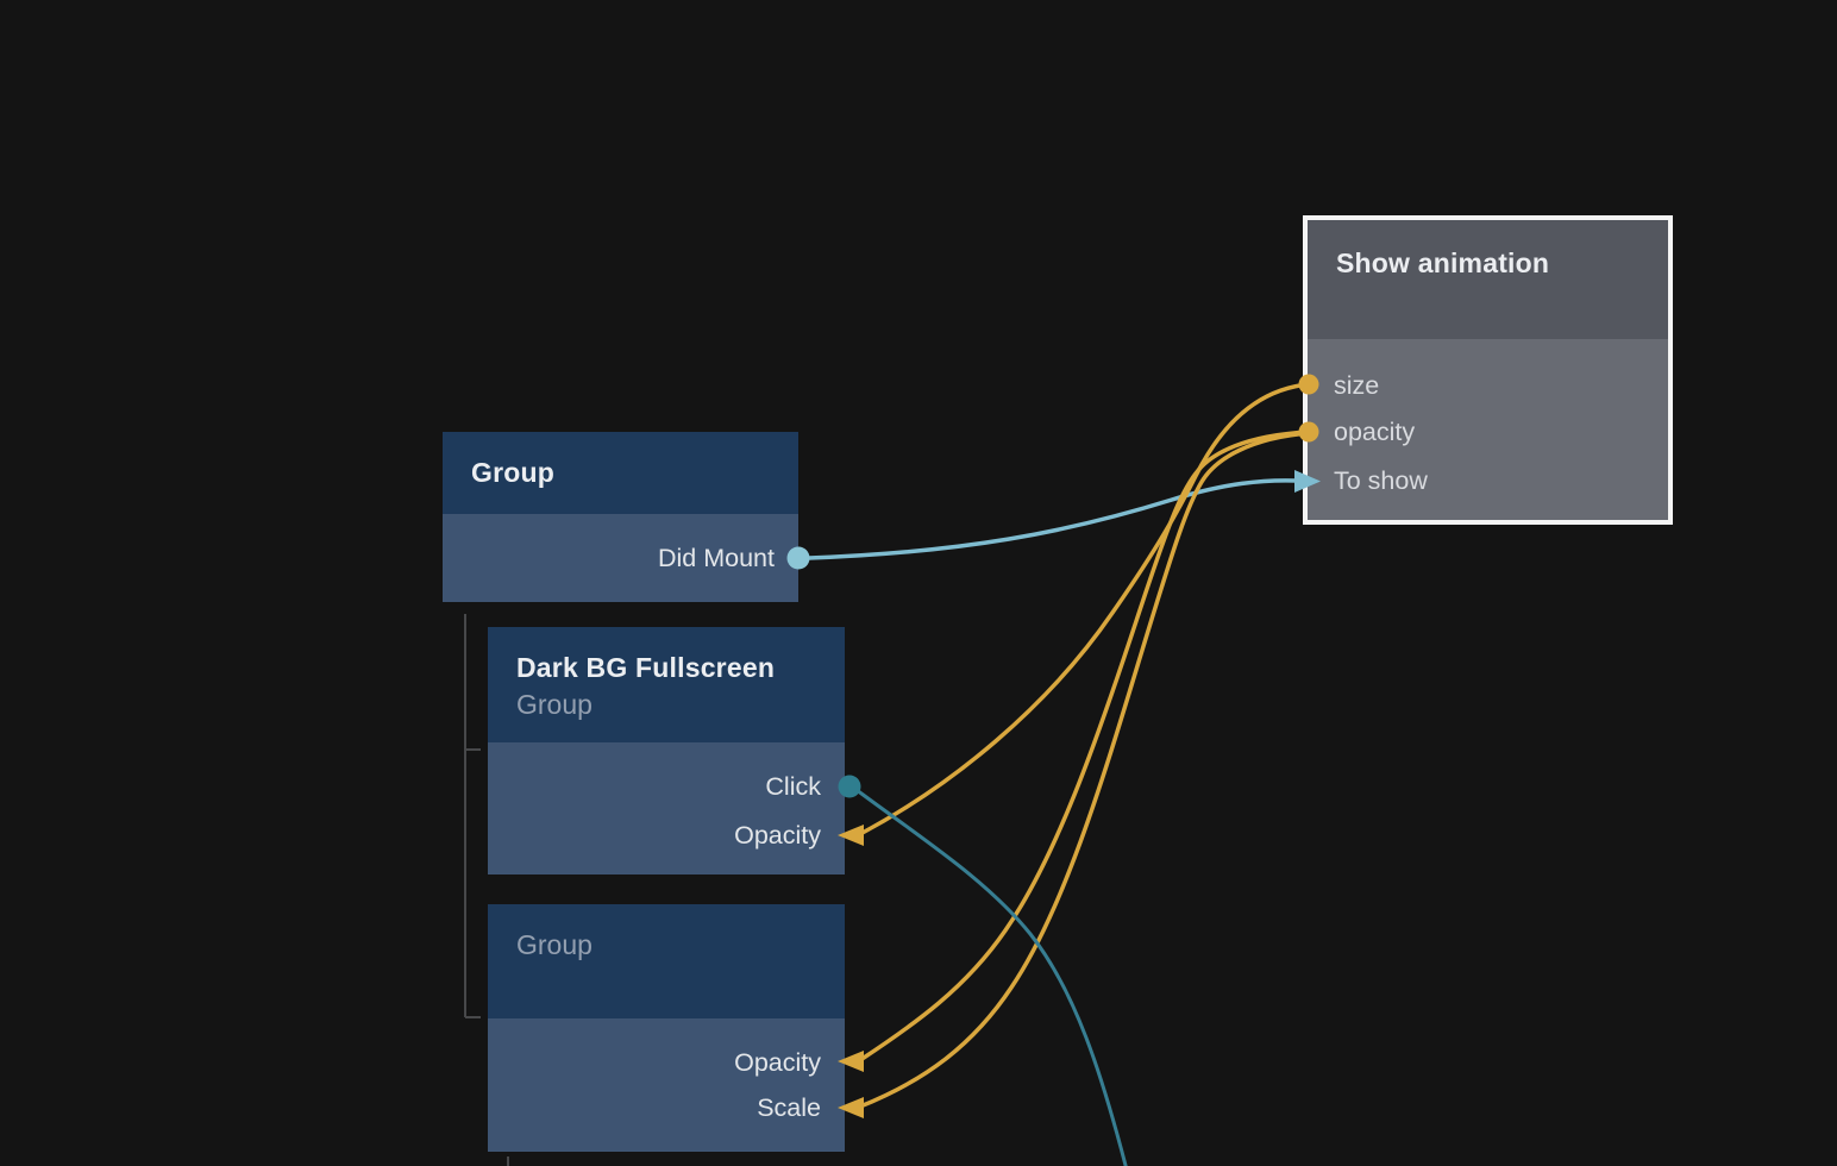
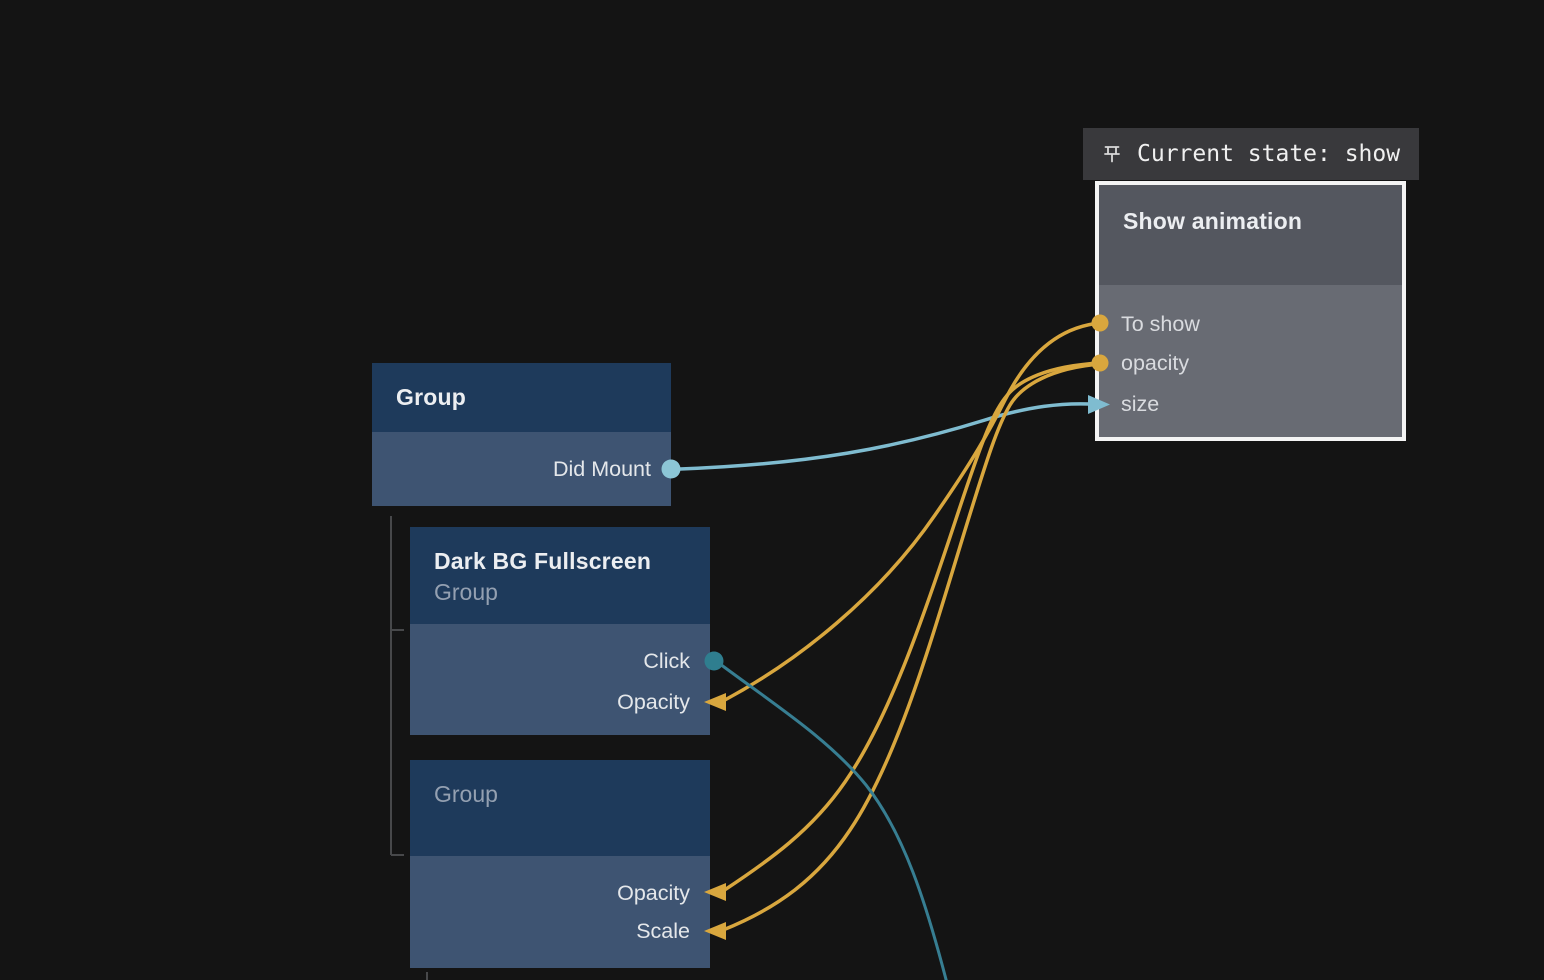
  Group
  Did Mount
  Dark BG Fullscreen
  Group
  Click
  Opacity
  Group
  Opacity
  Scale
  Show animation
- size
+ To show
  opacity
- To show
+ size
+ Current state: show
